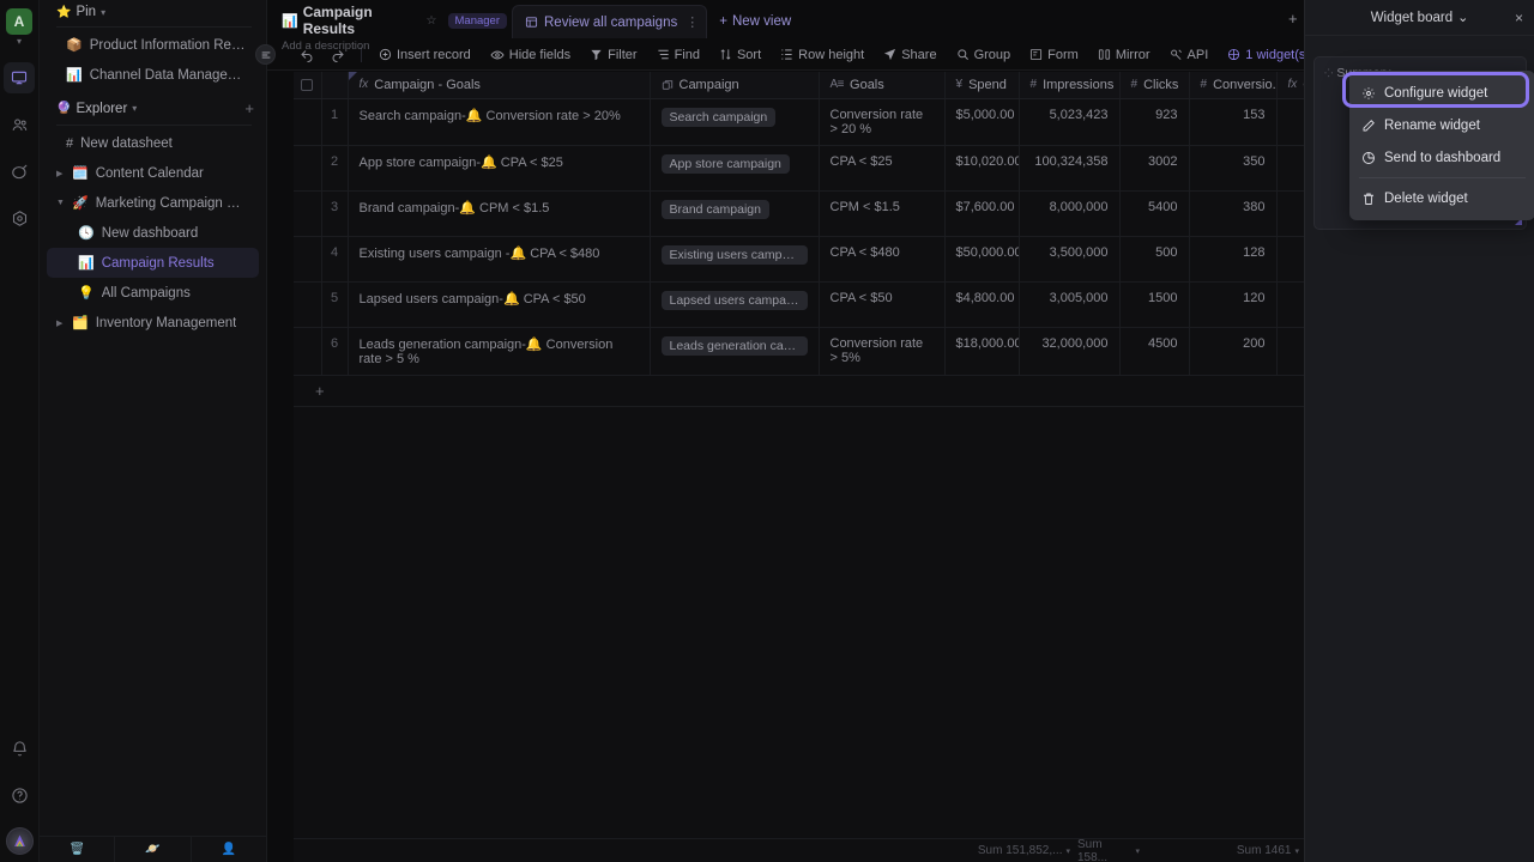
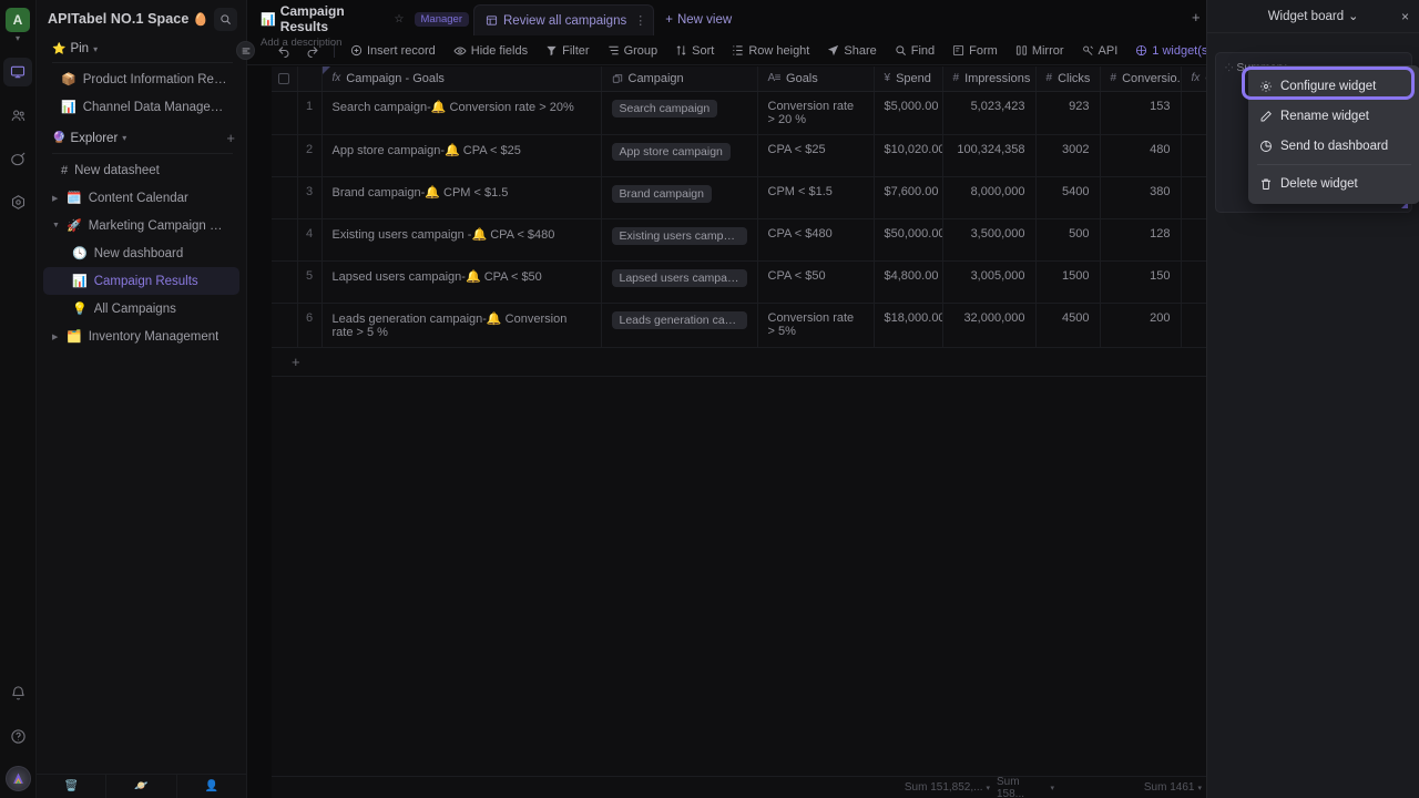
  A
  ▾
+ APITabel NO.1 Space 🥚
  ⭐
  Pin
  ▾
  📦
  Product Information Resou
  📊
  Channel Data Managemen
  🔮
  Explorer
  ▾
  +
  #
  New datasheet
  🗓️
  Content Calendar
  🚀
  Marketing Campaign Man
  🕓
  New dashboard
  📊
  Campaign Results
  💡
  All Campaigns
  🗂️
  Inventory Management
  🗑️
  🪐
  👤
  📊
  Campaign Results
  ☆
  Manager
  Add a description
  Review all campaigns
  ⋮
  +
  New view
  Insert record
  Hide fields
  Filter
- Find
+ Group
  Sort
  Row height
  Share
- Group
+ Find
  Form
  Mirror
  API
  1 widget(s
  		fx Campaign - Goals	Campaign	A≡ Goals	¥ Spend	# Impressions	# Clicks	# Conversio.	fx
  	1	Search campaign-🔔 Conversion rate > 20%	Search campaign	Conversion rate > 20 %	$5,000.00	5,023,423	923	153
- 	2	App store campaign-🔔 CPA < $25	App store campaign	CPA < $25	$10,020.00	100,324,358	3002	350
+ 	2	App store campaign-🔔 CPA < $25	App store campaign	CPA < $25	$10,020.00	100,324,358	3002	480
  	3	Brand campaign-🔔 CPM < $1.5	Brand campaign	CPM < $1.5	$7,600.00	8,000,000	5400	380
  	4	Existing users campaign -🔔 CPA < $480	Existing users campaign	CPA < $480	$50,000.00	3,500,000	500	128
- 	5	Lapsed users campaign-🔔 CPA < $50	Lapsed users campaign	CPA < $50	$4,800.00	3,005,000	1500	120
+ 	5	Lapsed users campaign-🔔 CPA < $50	Lapsed users campaign	CPA < $50	$4,800.00	3,005,000	1500	150
  	6	Leads generation campaign-🔔 Conversion rate > 5 %	Leads generation campa	Conversion rate > 5%	$18,000.00	32,000,000	4500	200
  +
  Sum 151,852,...
  Sum 158...
  Sum 1461
  +
  Widget board
  ⌄
  ×
  ⁘
  Configure widget
  Rename widget
  Send to dashboard
  Delete widget
